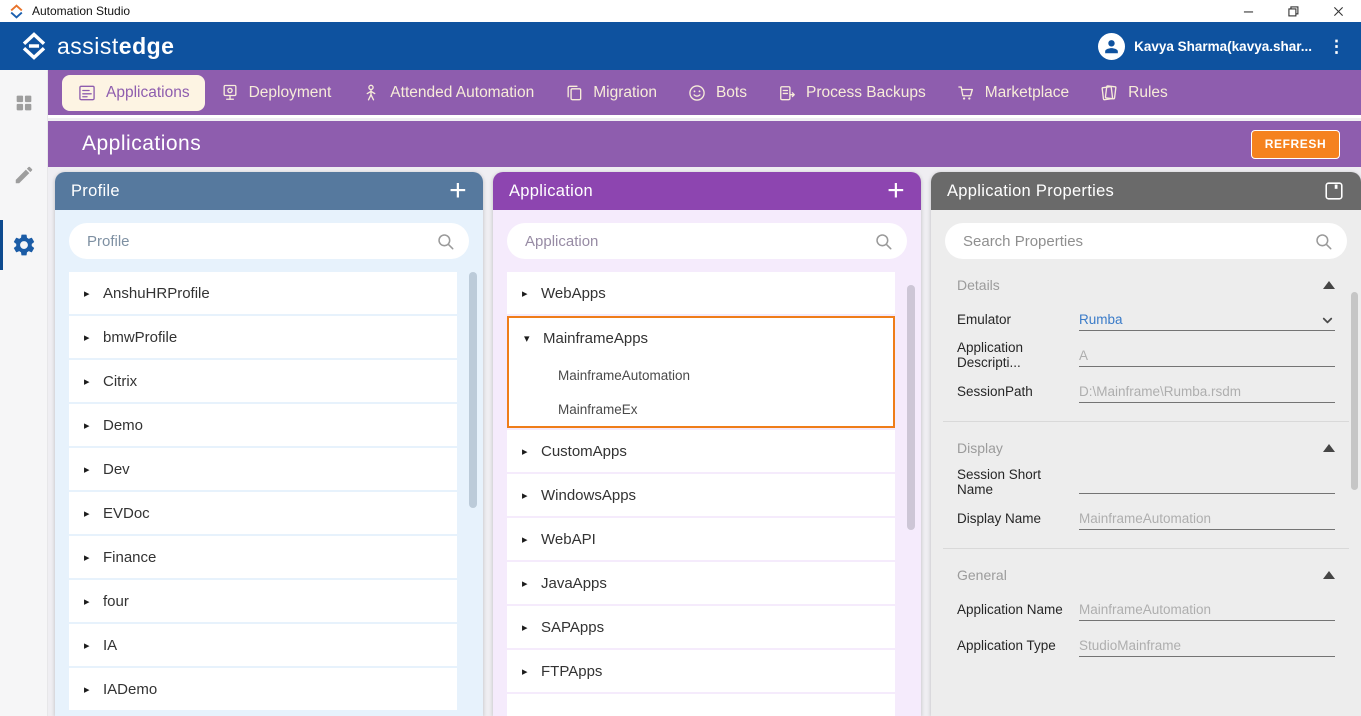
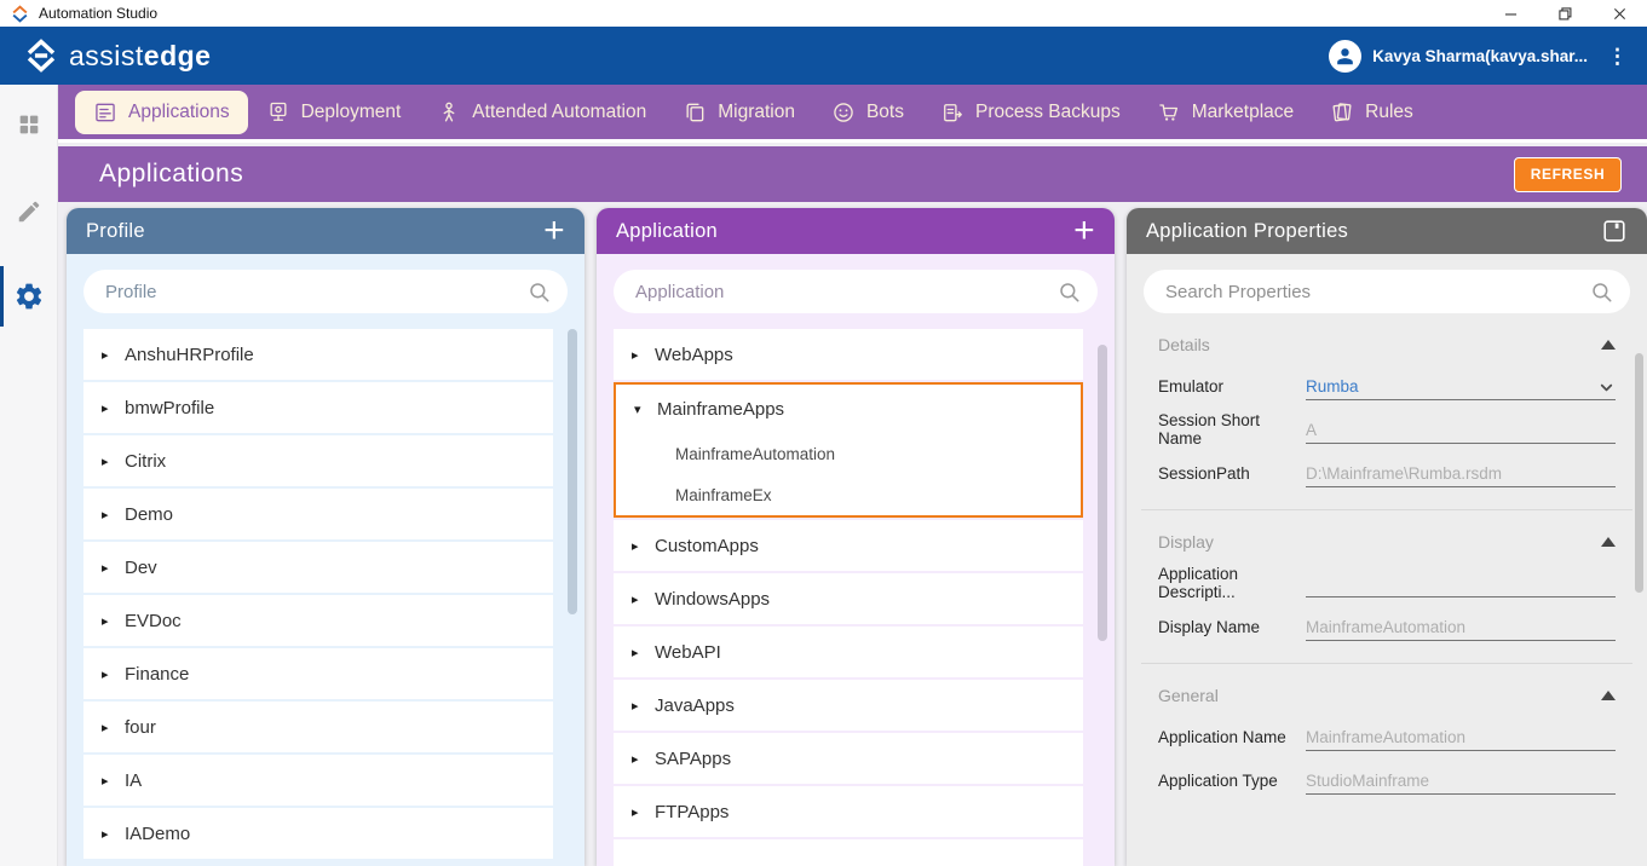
  Automation Studio
  assist
  edge
  Kavya Sharma(kavya.shar...
  ⋮
  Applications
  Deployment
  Attended Automation
  Migration
  Bots
  Process Backups
  Marketplace
  Rules
  Applications
  REFRESH
  Profile
  +
  Profile
  ▸
  AnshuHRProfile
  ▸
  bmwProfile
  ▸
  Citrix
  ▸
  Demo
  ▸
  Dev
  ▸
  EVDoc
  ▸
  Finance
  ▸
  four
  ▸
  IA
  ▸
  IADemo
  Application
  +
  Application
  ▸
  WebApps
  ▾
  MainframeApps
  MainframeAutomation
  MainframeEx
  ▸
  CustomApps
  ▸
  WindowsApps
  ▸
  WebAPI
  ▸
  JavaApps
  ▸
  SAPApps
  ▸
  FTPApps
  Application Properties
  Search Properties
  Details
  Emulator
  Rumba
- Application Descripti...
+ Session Short Name
  A
  SessionPath
  D:\Mainframe\Rumba.rsdm
  Display
- Session Short Name
+ Application Descripti...
  Display Name
  MainframeAutomation
  General
  Application Name
  MainframeAutomation
  Application Type
  StudioMainframe
